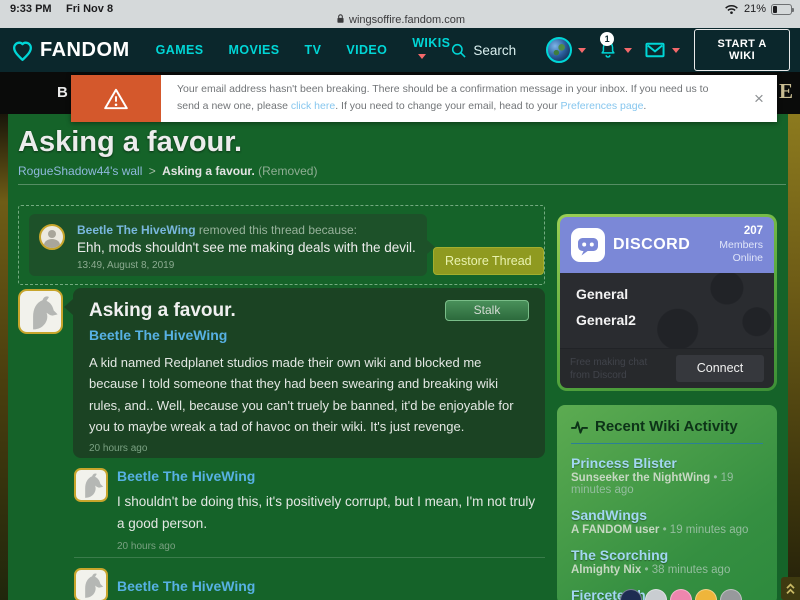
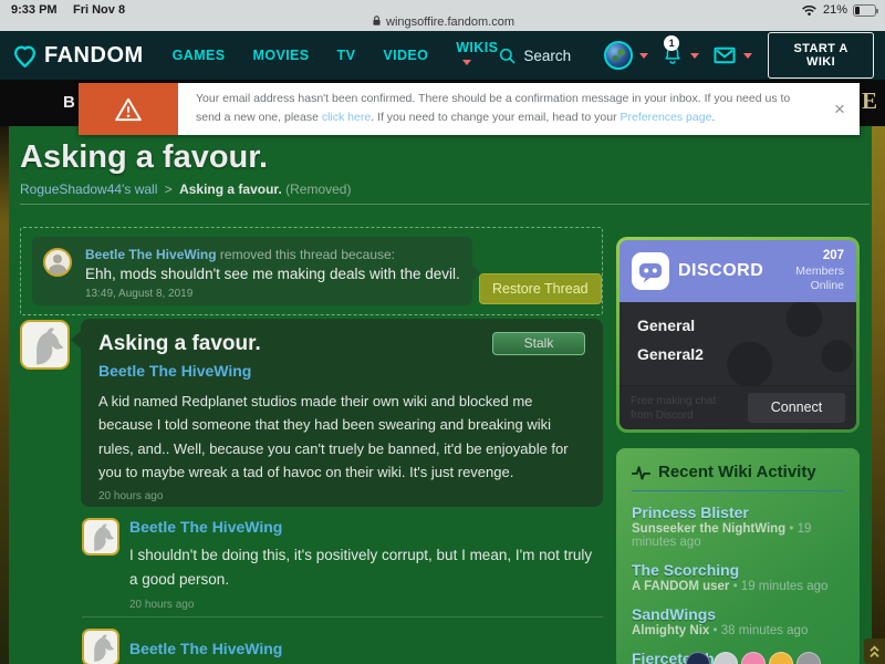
  9:33 PM
  Fri Nov 8
  wingsoffire.fandom.com
  21%
  FANDOM
  GAMES
  MOVIES
  TV
  VIDEO
  WIKIS
  Search
  1
  START A WIKI
  B
  E
- Your email address hasn't been breaking. There should be a confirmation message in your inbox. If you need us to send a new one, please click here. If you need to change your email, head to your Preferences page.
+ Your email address hasn't been confirmed. There should be a confirmation message in your inbox. If you need us to send a new one, please click here. If you need to change your email, head to your Preferences page.
  ×
  Asking a favour.
  RogueShadow44's wall > Asking a favour. (Removed)
  Beetle The HiveWing removed this thread because:
  Ehh, mods shouldn't see me making deals with the devil.
  13:49, August 8, 2019
  Restore Thread
  Asking a favour.
  Stalk
  Beetle The HiveWing
  A kid named Redplanet studios made their own wiki and blocked me because I told someone that they had been swearing and breaking wiki rules, and.. Well, because you can't truely be banned, it'd be enjoyable for you to maybe wreak a tad of havoc on their wiki. It's just revenge.
  20 hours ago
  Beetle The HiveWing
  I shouldn't be doing this, it's positively corrupt, but I mean, I'm not truly a good person.
  20 hours ago
  Beetle The HiveWing
  DISCORD
  207 Members Online
  General
  General2
  Free making chat from Discord
  Connect
  Recent Wiki Activity
  Princess Blister
  Sunseeker the NightWing • 19 minutes ago
- SandWings
+ The Scorching
  A FANDOM user • 19 minutes ago
- The Scorching
+ SandWings
  Almighty Nix • 38 minutes ago
  Fierceth
